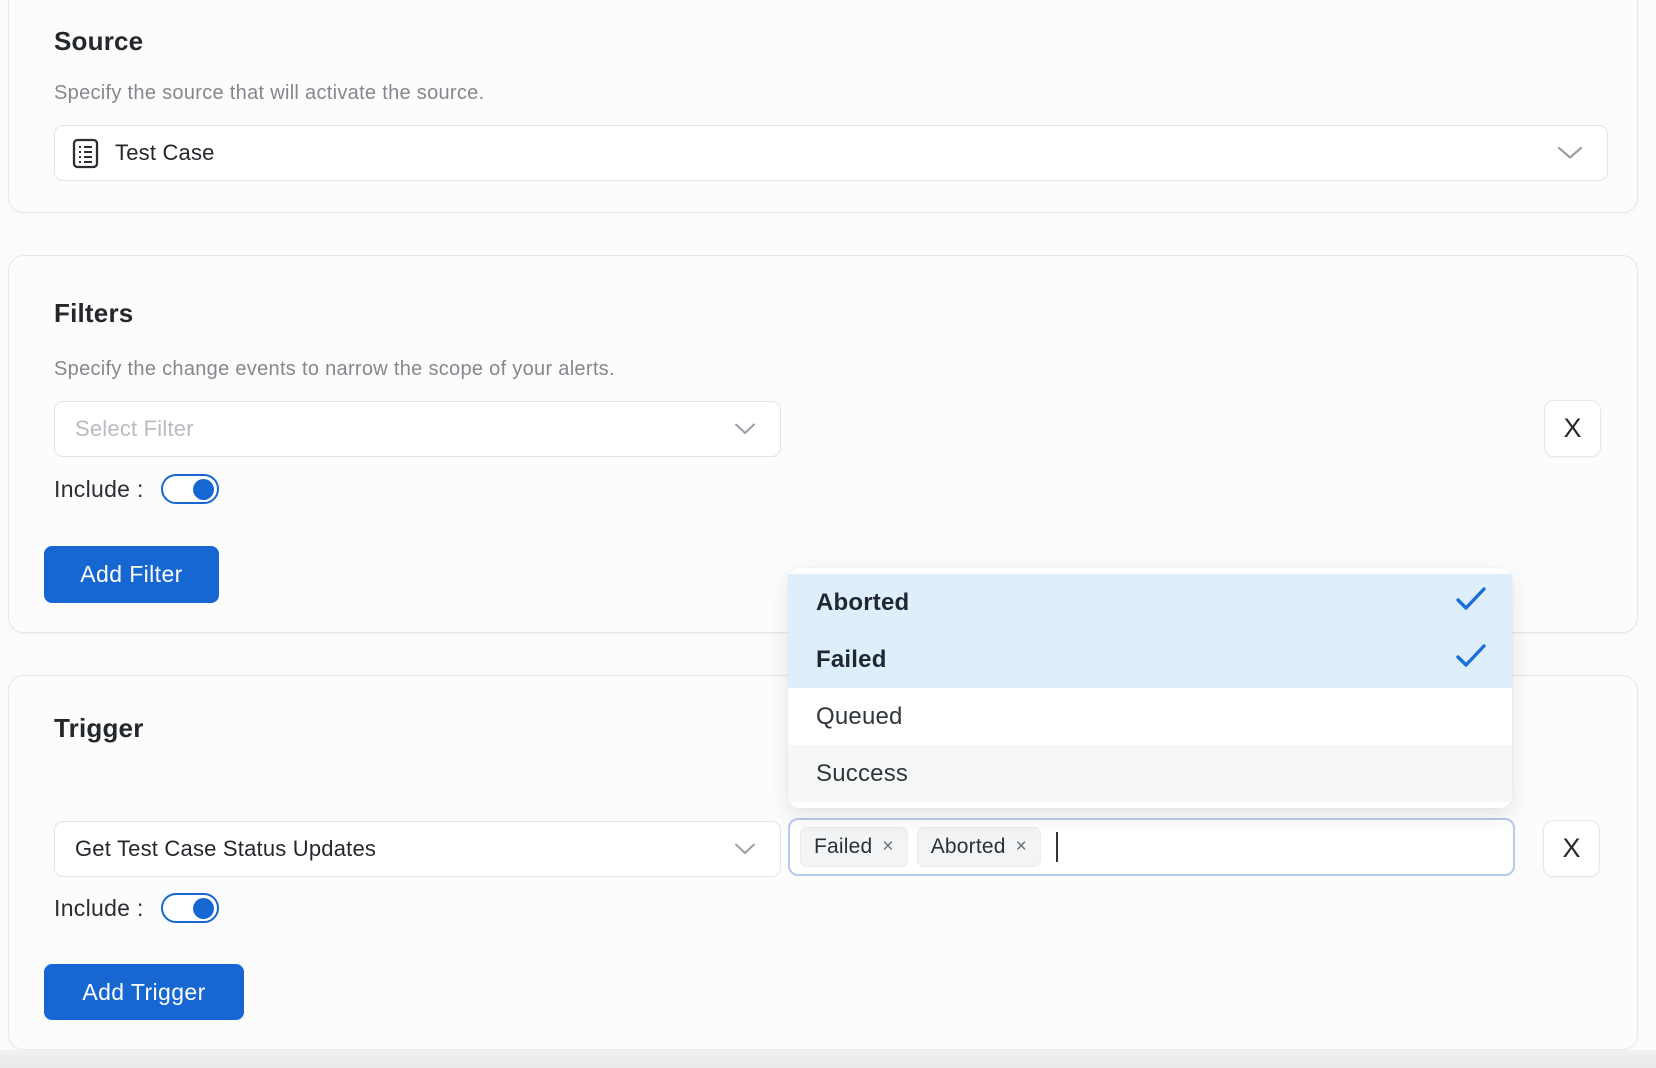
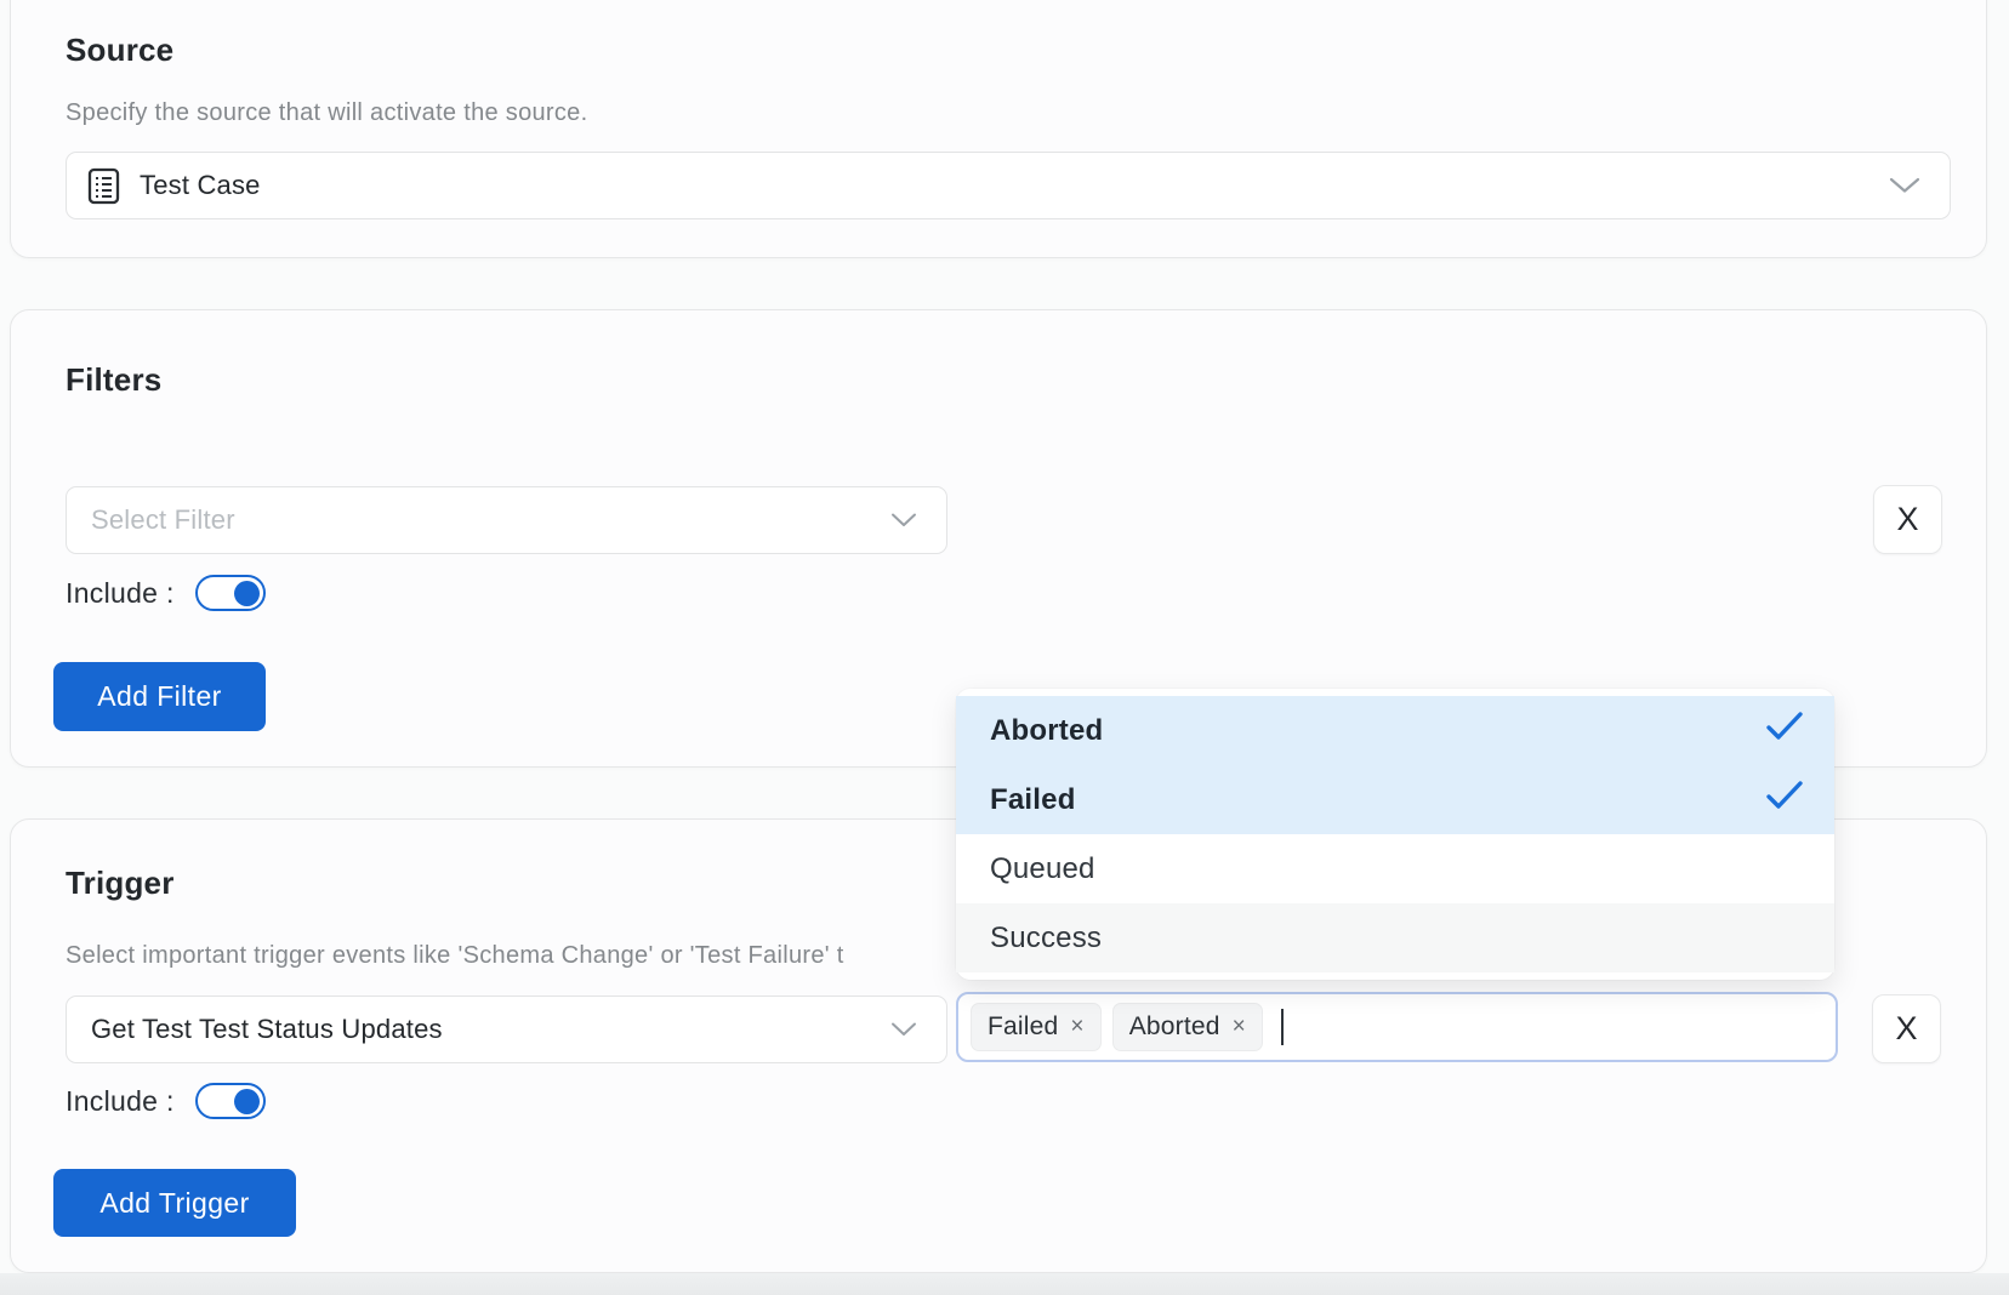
  Source
  Specify the source that will activate the source.
  Test Case
  Filters
- Specify the change events to narrow the scope of your alerts.
  Select Filter
  X
  Include :
  Add Filter
  Trigger
+ Select important trigger events like 'Schema Change' or 'Test Failure' t
- Get Test Case Status Updates
+ Get Test Test Status Updates
  X
  Include :
  Add Trigger
  Failed
  ×
  Aborted
  ×
  Aborted
  Failed
  Queued
  Success
